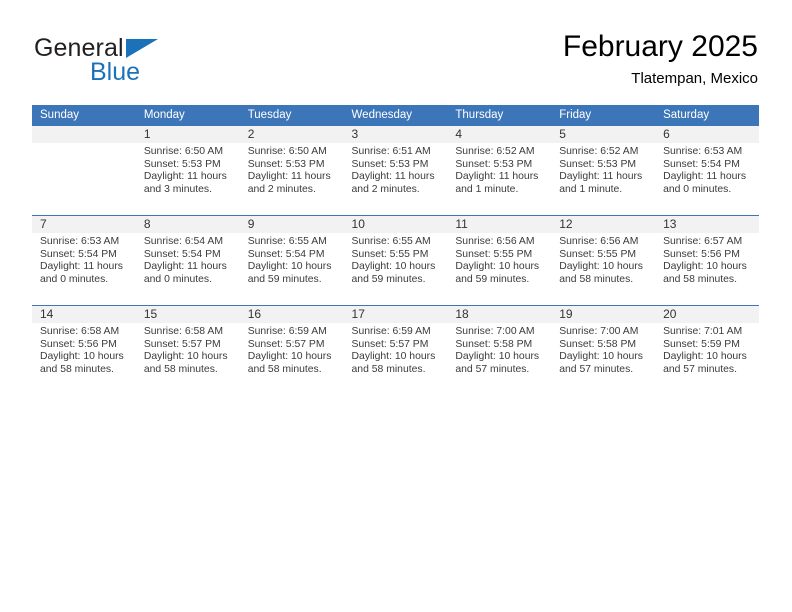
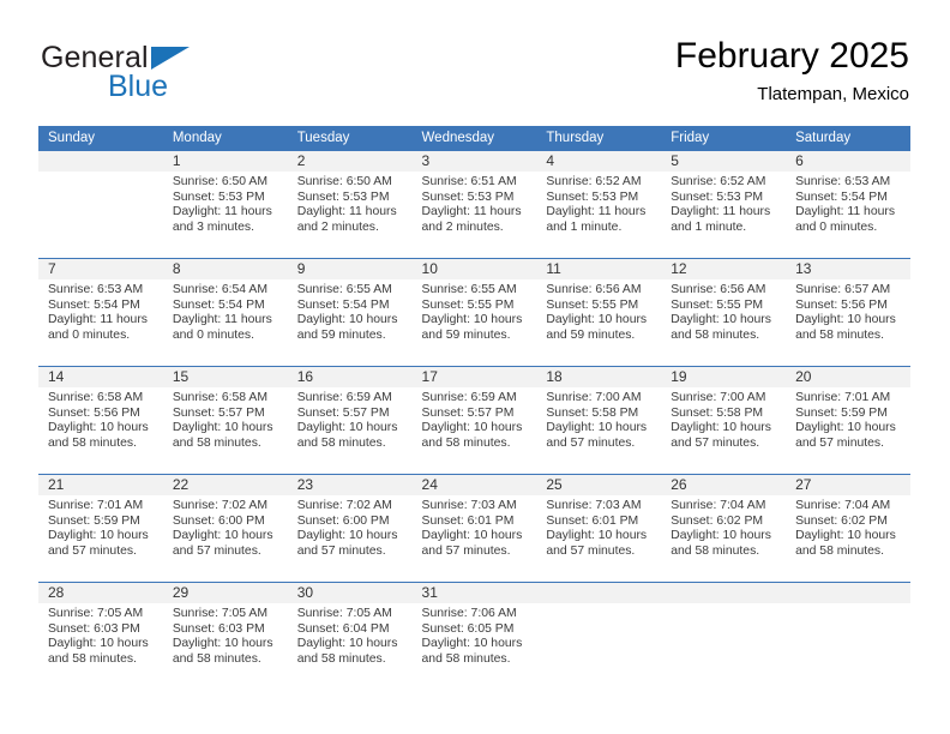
  General
  Blue
  February 2025
  Tlatempan, Mexico
  Sunday	Monday	Tuesday	Wednesday	Thursday	Friday	Saturday
  	1 Sunrise: 6:50 AM Sunset: 5:53 PM Daylight: 11 hours and 3 minutes.	2 Sunrise: 6:50 AM Sunset: 5:53 PM Daylight: 11 hours and 2 minutes.	3 Sunrise: 6:51 AM Sunset: 5:53 PM Daylight: 11 hours and 2 minutes.	4 Sunrise: 6:52 AM Sunset: 5:53 PM Daylight: 11 hours and 1 minute.	5 Sunrise: 6:52 AM Sunset: 5:53 PM Daylight: 11 hours and 1 minute.	6 Sunrise: 6:53 AM Sunset: 5:54 PM Daylight: 11 hours and 0 minutes.
  7 Sunrise: 6:53 AM Sunset: 5:54 PM Daylight: 11 hours and 0 minutes.	8 Sunrise: 6:54 AM Sunset: 5:54 PM Daylight: 11 hours and 0 minutes.	9 Sunrise: 6:55 AM Sunset: 5:54 PM Daylight: 10 hours and 59 minutes.	10 Sunrise: 6:55 AM Sunset: 5:55 PM Daylight: 10 hours and 59 minutes.	11 Sunrise: 6:56 AM Sunset: 5:55 PM Daylight: 10 hours and 59 minutes.	12 Sunrise: 6:56 AM Sunset: 5:55 PM Daylight: 10 hours and 58 minutes.	13 Sunrise: 6:57 AM Sunset: 5:56 PM Daylight: 10 hours and 58 minutes.
  14 Sunrise: 6:58 AM Sunset: 5:56 PM Daylight: 10 hours and 58 minutes.	15 Sunrise: 6:58 AM Sunset: 5:57 PM Daylight: 10 hours and 58 minutes.	16 Sunrise: 6:59 AM Sunset: 5:57 PM Daylight: 10 hours and 58 minutes.	17 Sunrise: 6:59 AM Sunset: 5:57 PM Daylight: 10 hours and 58 minutes.	18 Sunrise: 7:00 AM Sunset: 5:58 PM Daylight: 10 hours and 57 minutes.	19 Sunrise: 7:00 AM Sunset: 5:58 PM Daylight: 10 hours and 57 minutes.	20 Sunrise: 7:01 AM Sunset: 5:59 PM Daylight: 10 hours and 57 minutes.
+ 21 Sunrise: 7:01 AM Sunset: 5:59 PM Daylight: 10 hours and 57 minutes.	22 Sunrise: 7:02 AM Sunset: 6:00 PM Daylight: 10 hours and 57 minutes.	23 Sunrise: 7:02 AM Sunset: 6:00 PM Daylight: 10 hours and 57 minutes.	24 Sunrise: 7:03 AM Sunset: 6:01 PM Daylight: 10 hours and 57 minutes.	25 Sunrise: 7:03 AM Sunset: 6:01 PM Daylight: 10 hours and 57 minutes.	26 Sunrise: 7:04 AM Sunset: 6:02 PM Daylight: 10 hours and 58 minutes.	27 Sunrise: 7:04 AM Sunset: 6:02 PM Daylight: 10 hours and 58 minutes.
+ 28 Sunrise: 7:05 AM Sunset: 6:03 PM Daylight: 10 hours and 58 minutes.	29 Sunrise: 7:05 AM Sunset: 6:03 PM Daylight: 10 hours and 58 minutes.	30 Sunrise: 7:05 AM Sunset: 6:04 PM Daylight: 10 hours and 58 minutes.	31 Sunrise: 7:06 AM Sunset: 6:05 PM Daylight: 10 hours and 58 minutes.
